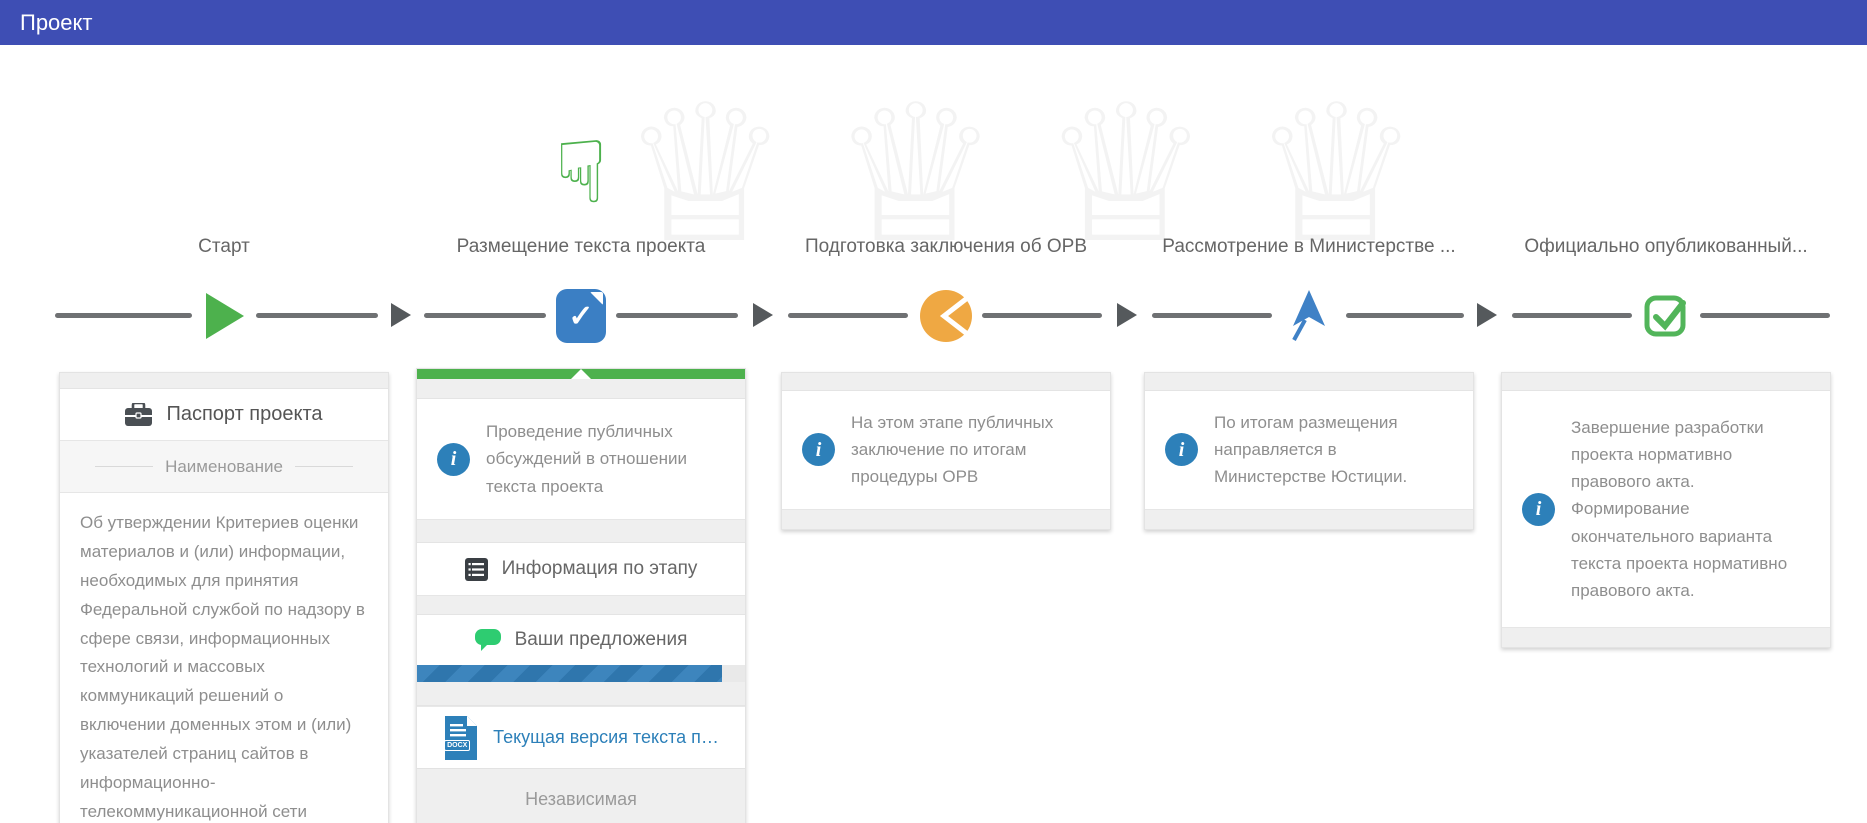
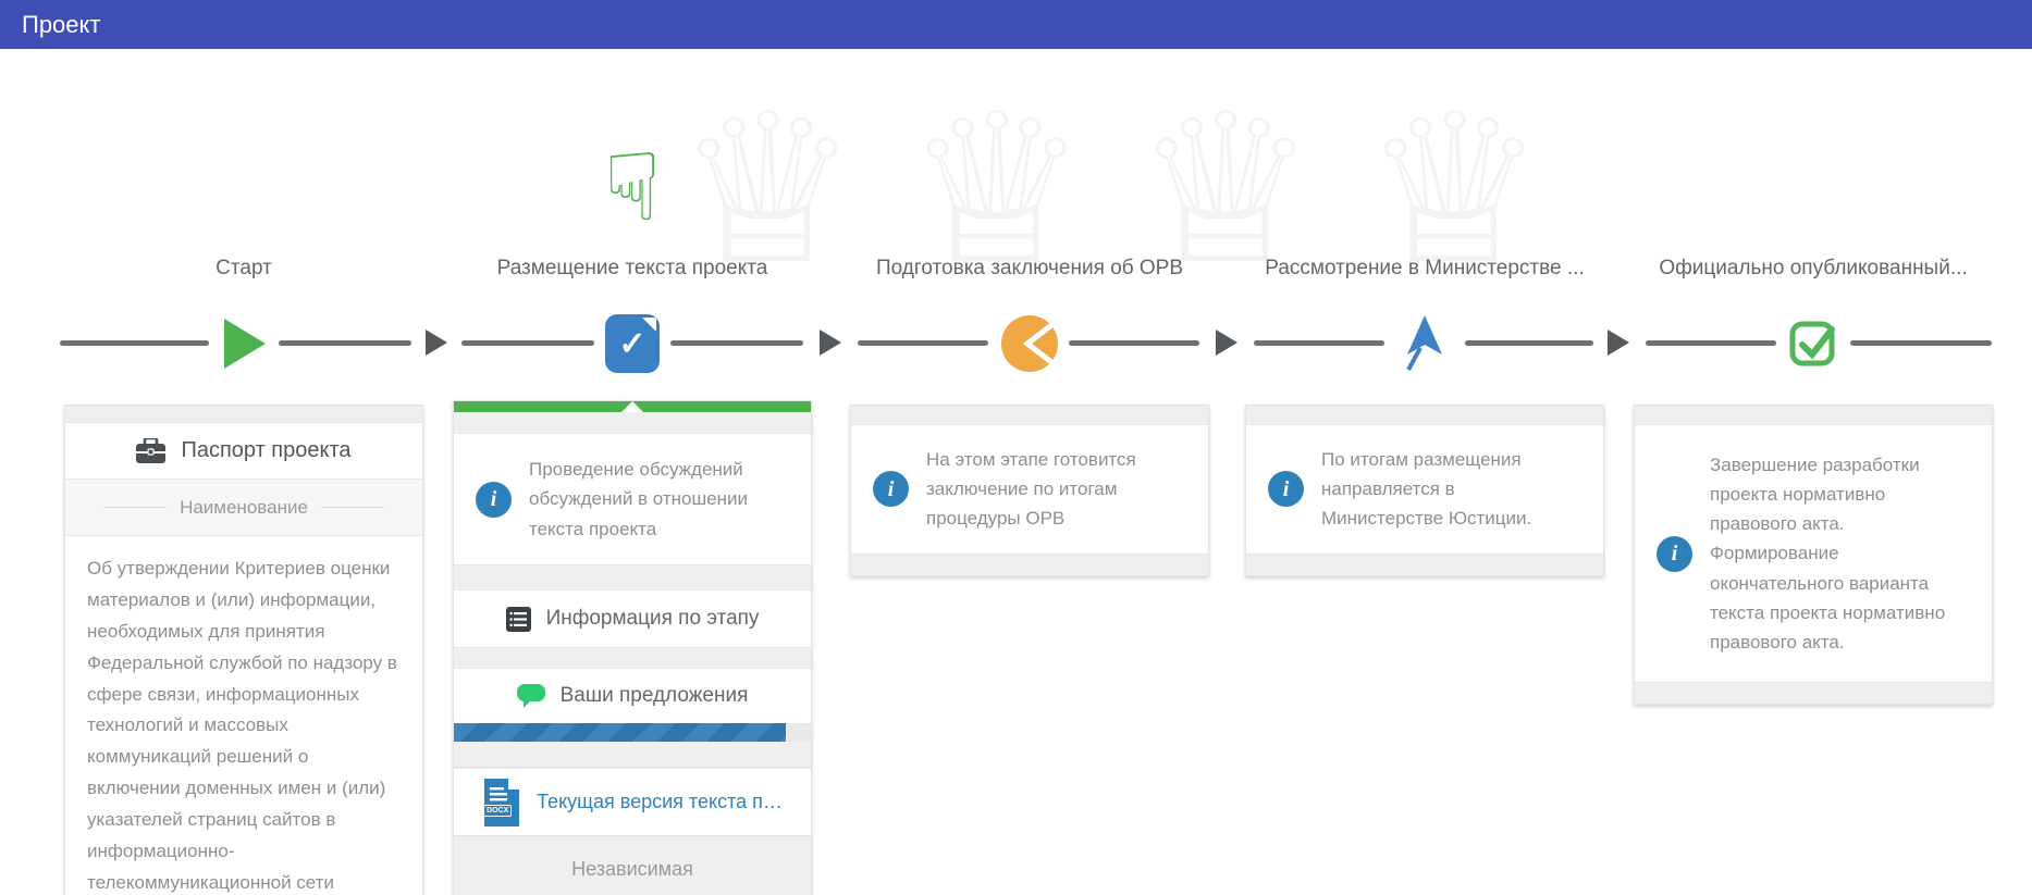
  Проект
  ♕♕♕♕
  ☟
  Старт
  Размещение текста проекта
  Подготовка заключения об ОРВ
  Рассмотрение в Министерстве ...
  Официально опубликованный...
  ✓
  Паспорт проекта
  Наименование
- Об утверждении Критериев оценки материалов и (или) информации, необходимых для принятия Федеральной службой по надзору в сфере связи, информационных технологий и массовых коммуникаций решений о включении доменных этом и (или) указателей страниц сайтов в информационно-телекоммуникационной сети
+ Об утверждении Критериев оценки материалов и (или) информации, необходимых для принятия Федеральной службой по надзору в сфере связи, информационных технологий и массовых коммуникаций решений о включении доменных имен и (или) указателей страниц сайтов в информационно-телекоммуникационной сети
  i
- Проведение публичных обсуждений в отношении текста проекта
+ Проведение обсуждений обсуждений в отношении текста проекта
  Информация по этапу
  Ваши предложения
  Текущая версия текста п…
  Независимая
  i
- На этом этапе публичных заключение по итогам процедуры ОРВ
+ На этом этапе готовится заключение по итогам процедуры ОРВ
  i
  По итогам размещения направляется в Министерстве Юстиции.
  i
  Завершение разработки проекта нормативно правового акта. Формирование окончательного варианта текста проекта нормативно правового акта.
